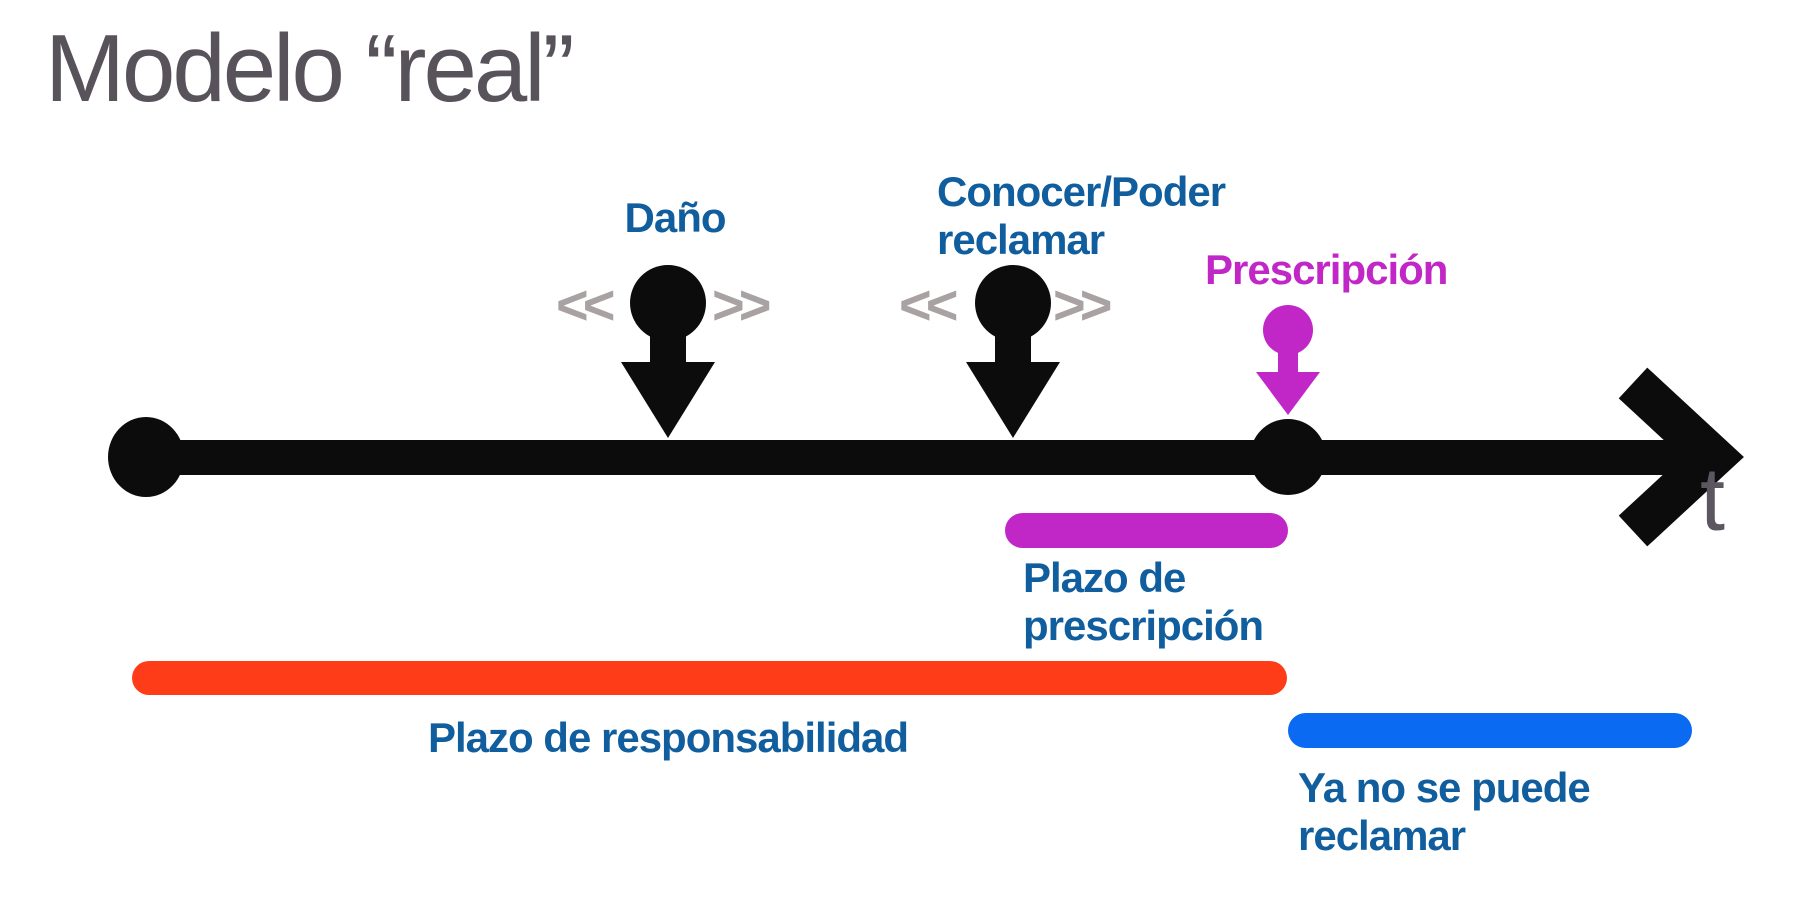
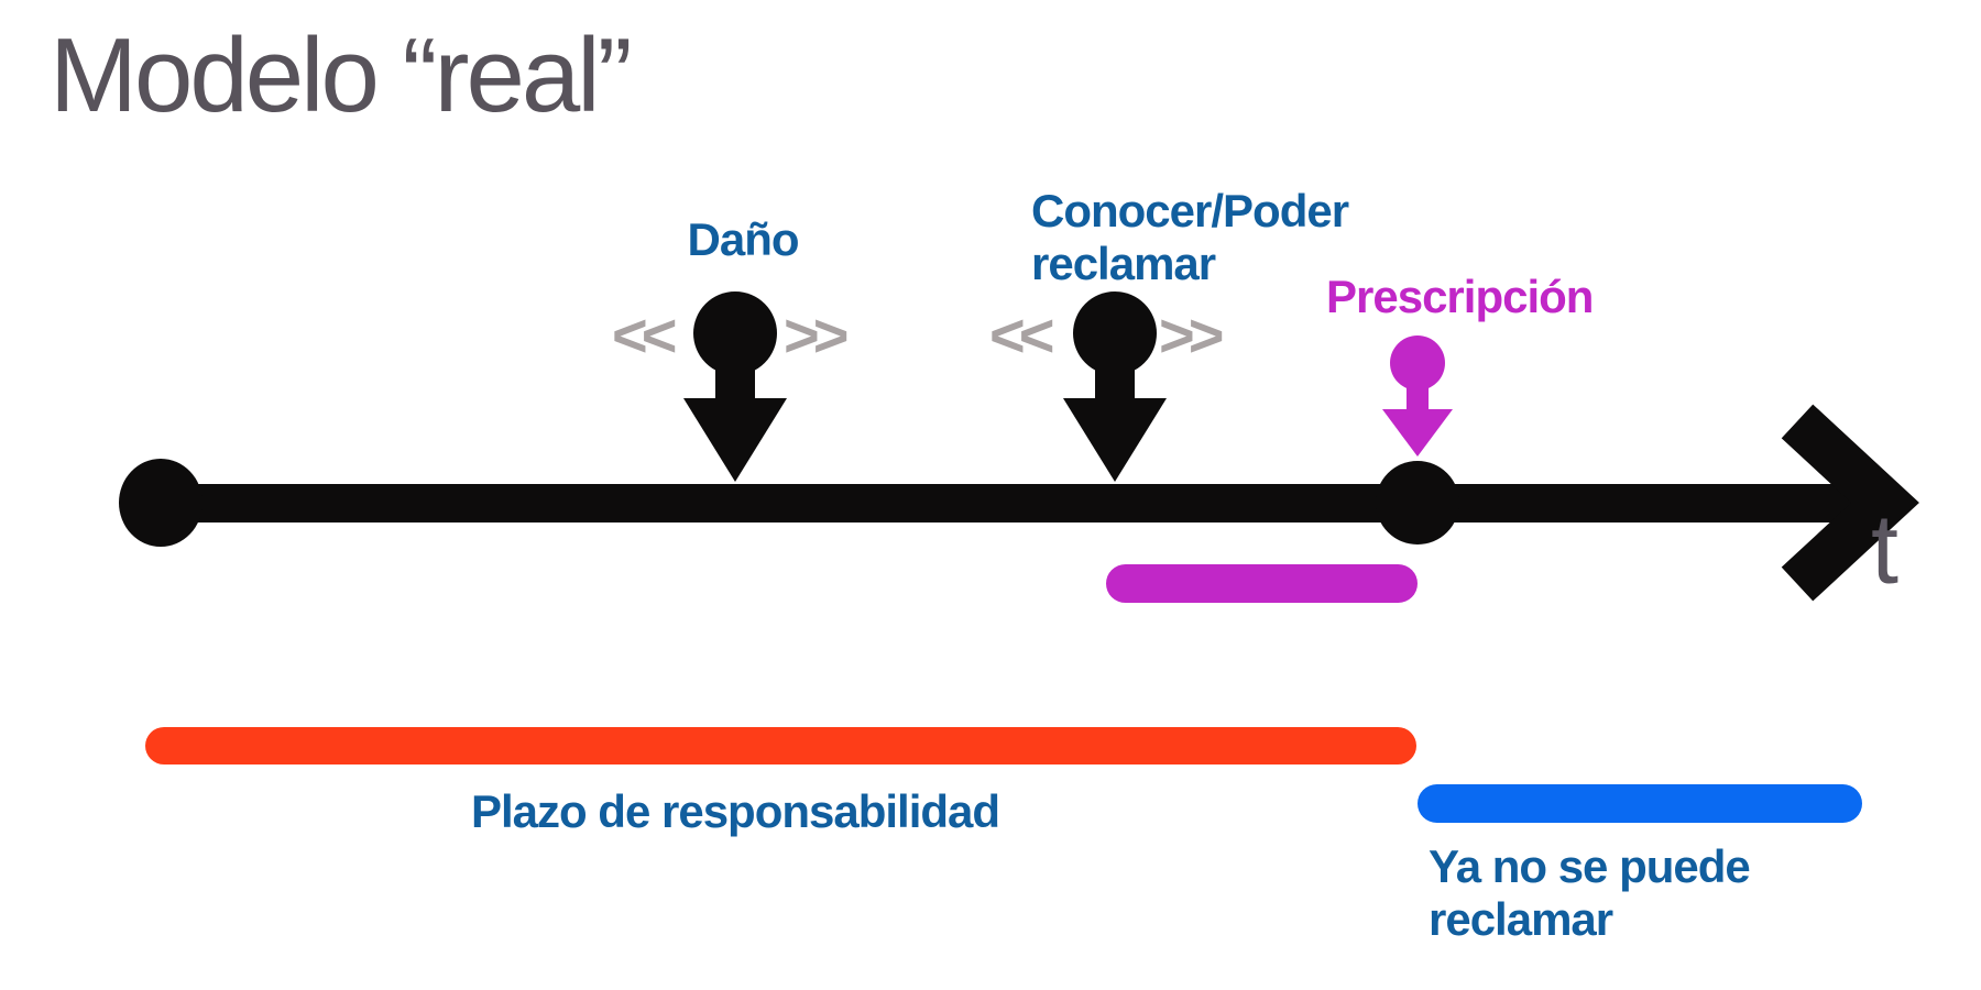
  Modelo “real”
  t
  Daño
  Conocer/Poder
  reclamar
  Prescripción
  <<
  >>
  <<
  >>
- Plazo de
- prescripción
  Plazo de responsabilidad
  Ya no se puede
  reclamar
